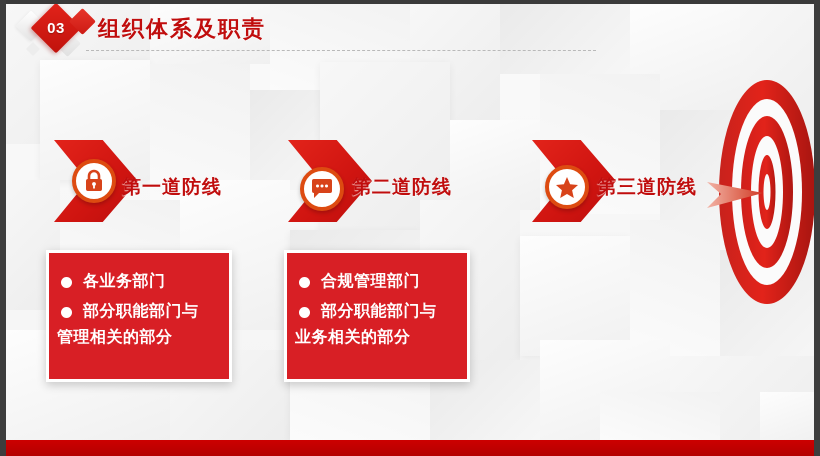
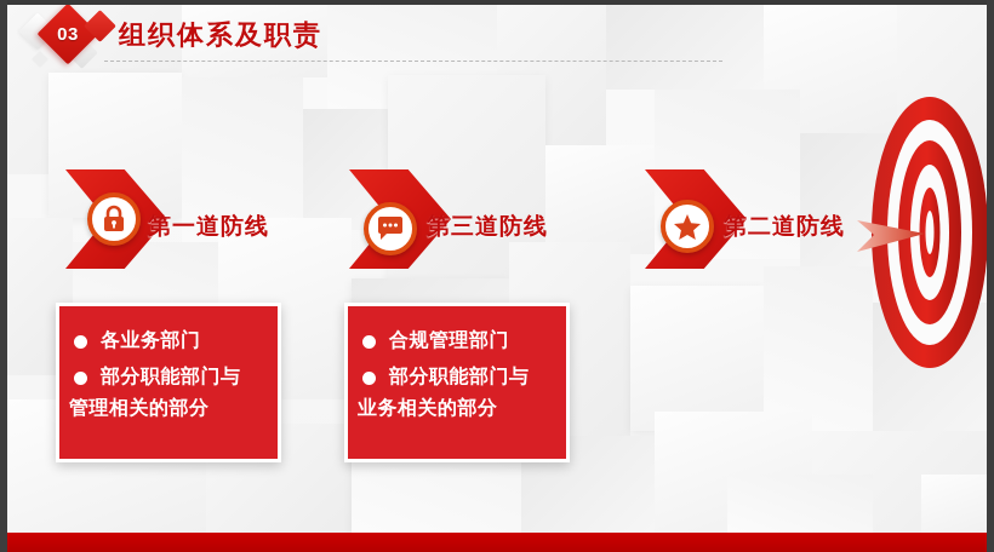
  03
  组织体系及职责
  第一道防线
  各业务部门
  部分职能部门与
  管理相关的部分
- 第二道防线
+ 第三道防线
  合规管理部门
  部分职能部门与
  业务相关的部分
- 第三道防线
+ 第二道防线
